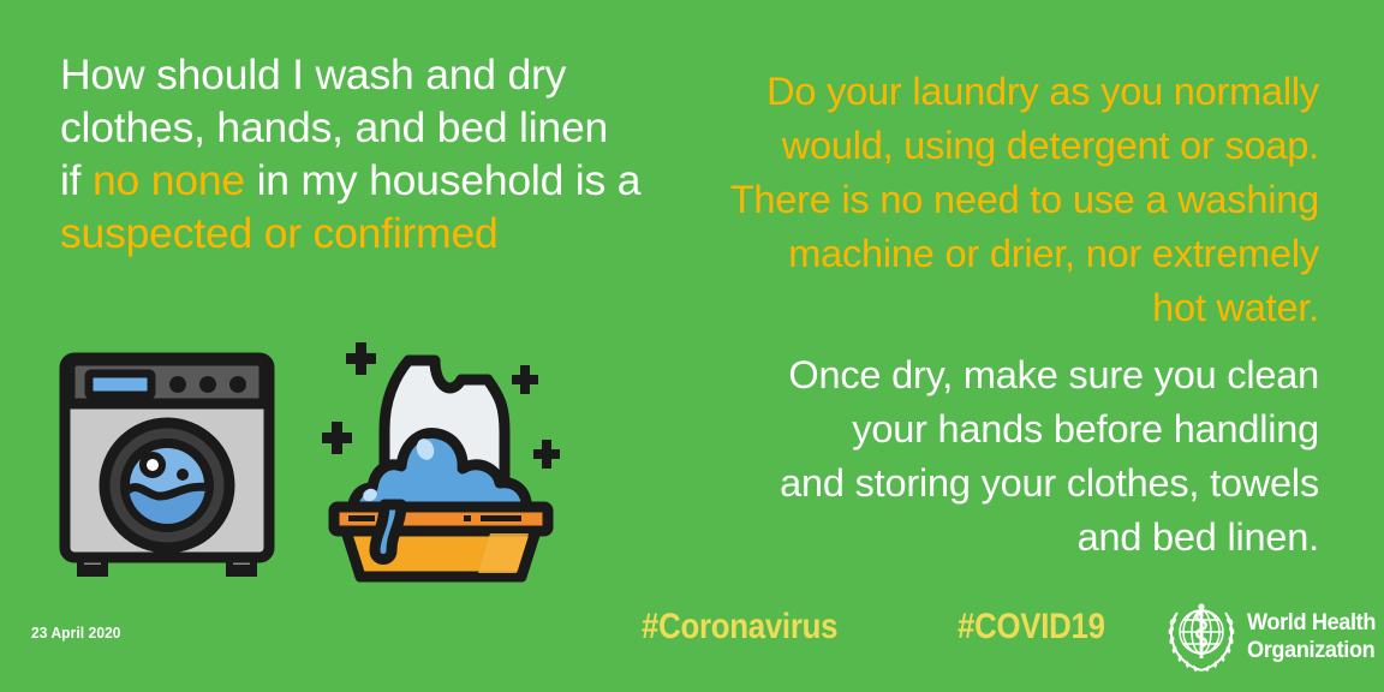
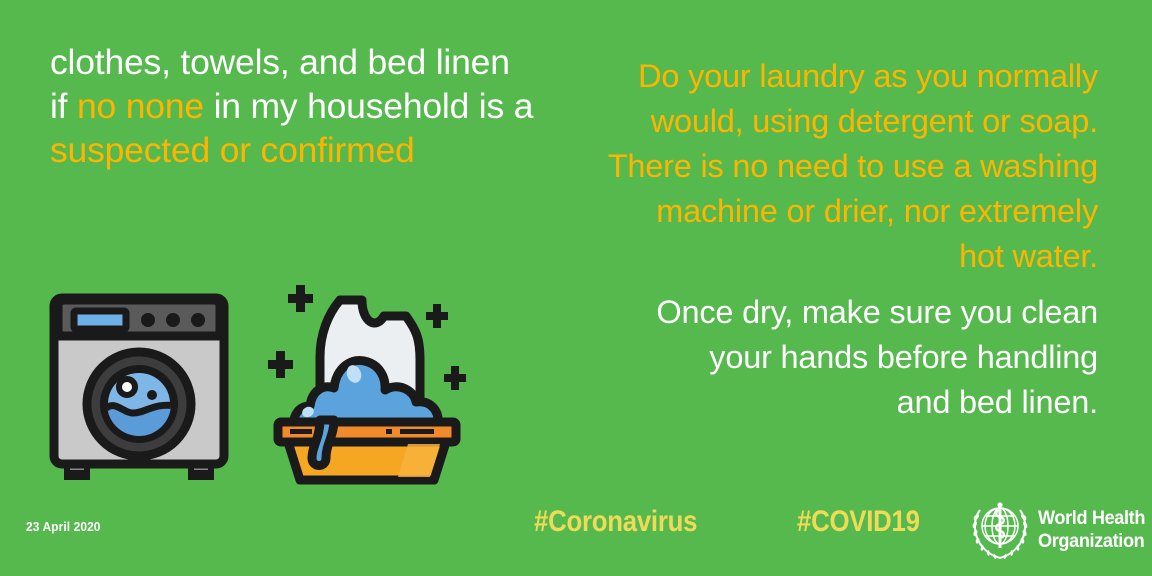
- How should I wash and dry
- clothes, hands, and bed linen
+ clothes, towels, and bed linen
  if no none in my household is a
  suspected or confirmed
  Do your laundry as you normally
  would, using detergent or soap.
  There is no need to use a washing
  machine or drier, nor extremely
  hot water.
  Once dry, make sure you clean
  your hands before handling
- and storing your clothes, towels
  and bed linen.
  23 April 2020
  #Coronavirus
  #COVID19
  World Health
  Organization
